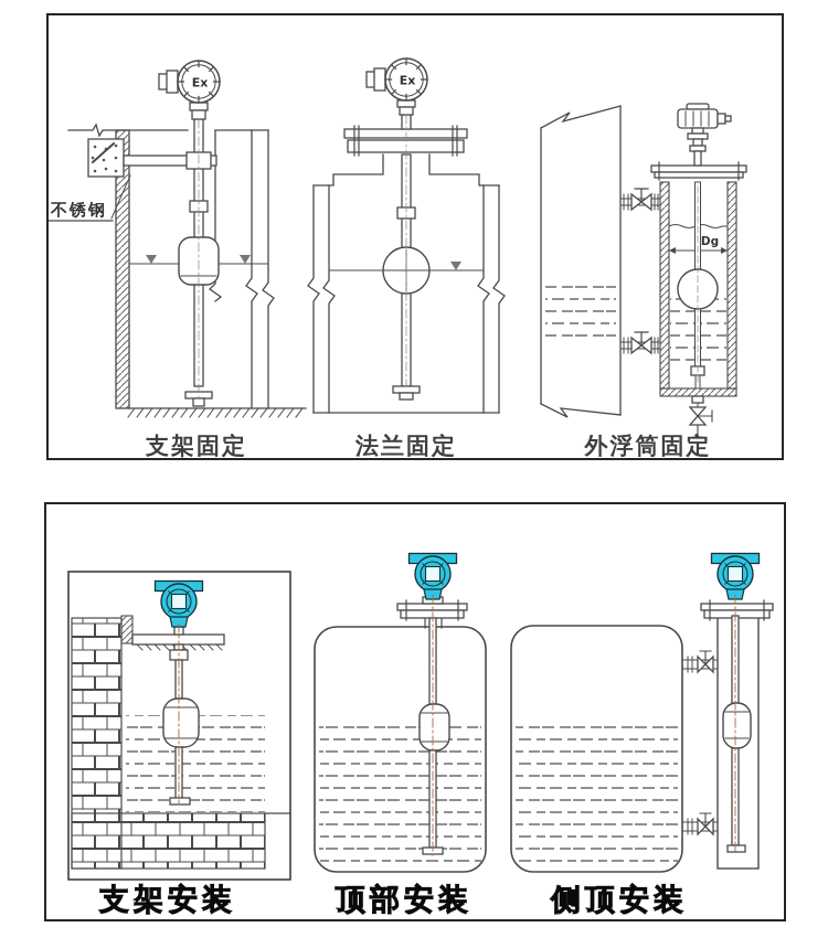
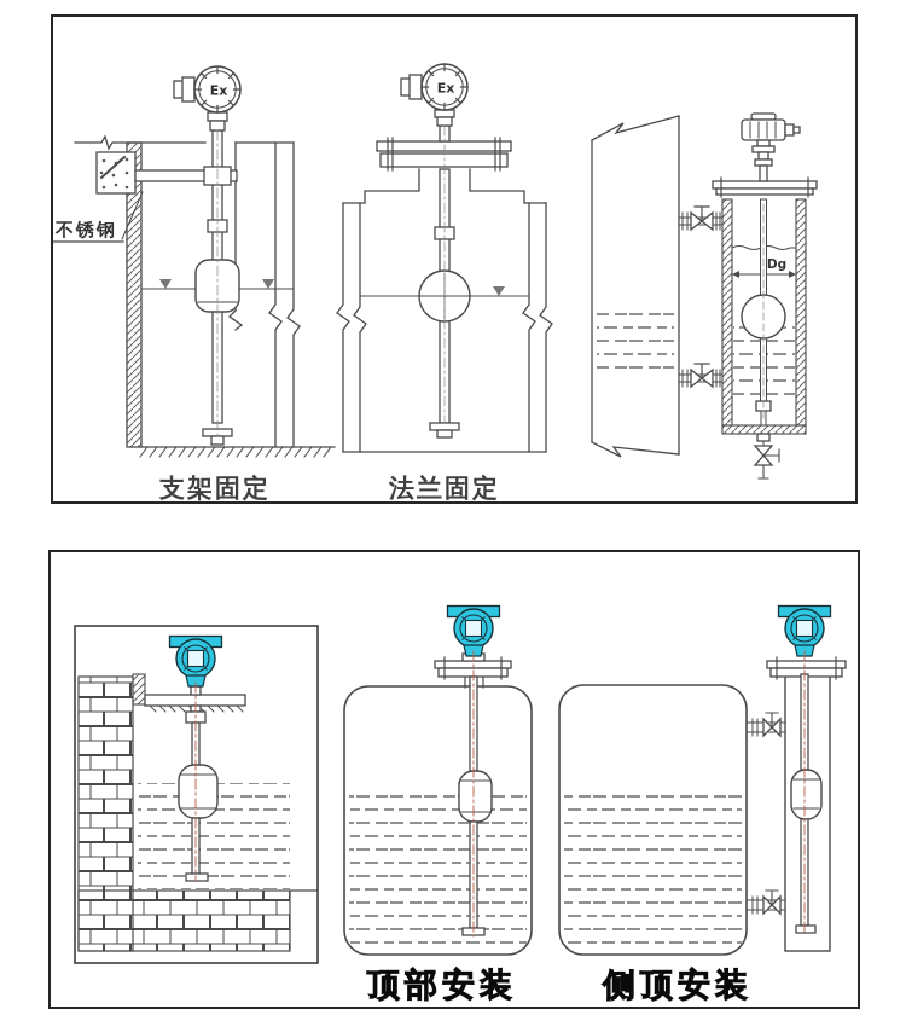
  Ex
  不锈钢
  Ex
  Dg
  支架固定
  法兰固定
- 外浮筒固定
- 支架安装
  顶部安装
  侧顶安装
